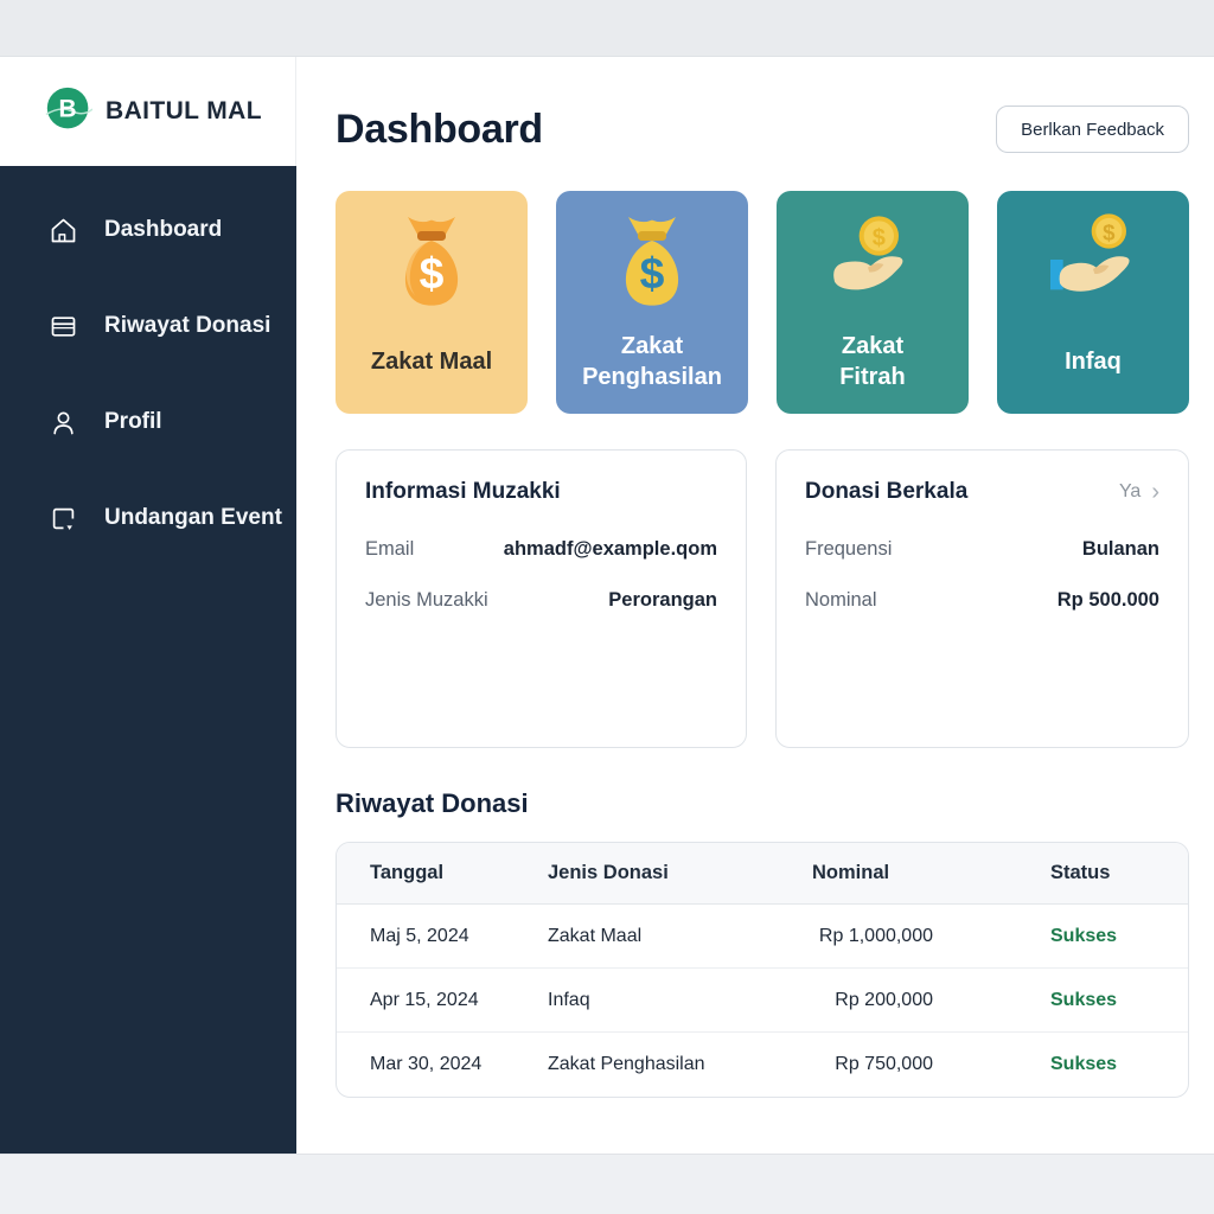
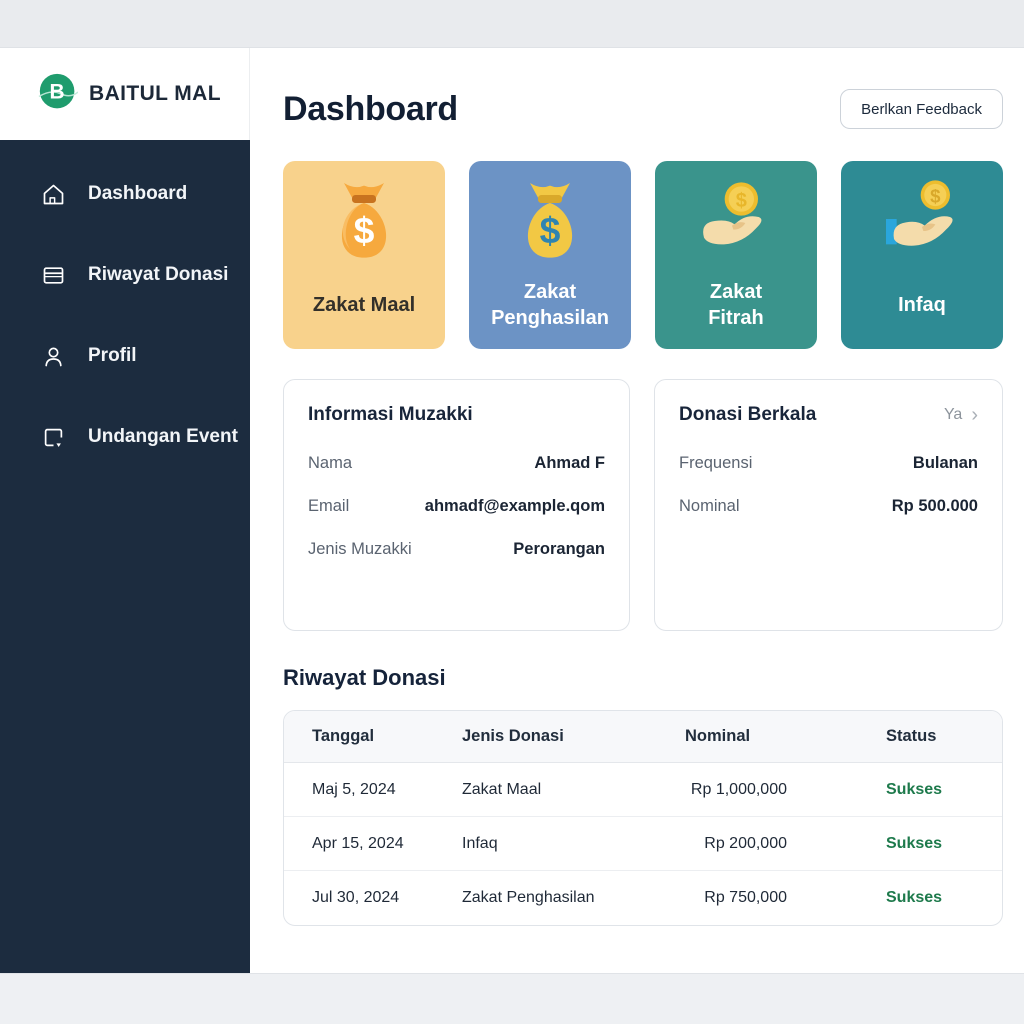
  B
  BAITUL MAL
  Dashboard
  Riwayat Donasi
  Profil
  Undangan Event
  Dashboard
  Berlkan Feedback
  $
  Zakat Maal
  $
  Zakat
  Penghasilan
  $
  Zakat
  Fitrah
  $
  Infaq
  Informasi Muzakki
+ Nama
+ Ahmad F
  Email
  ahmadf@example.qom
  Jenis Muzakki
  Perorangan
  Donasi Berkala
  Ya
  ›
  Frequensi
  Bulanan
  Nominal
  Rp 500.000
  Riwayat Donasi
  Tanggal
  Jenis Donasi
  Nominal
  Status
  Maj 5, 2024
  Zakat Maal
  Rp 1,000,000
  Sukses
  Apr 15, 2024
  Infaq
  Rp 200,000
  Sukses
- Mar 30, 2024
+ Jul 30, 2024
  Zakat Penghasilan
  Rp 750,000
  Sukses
